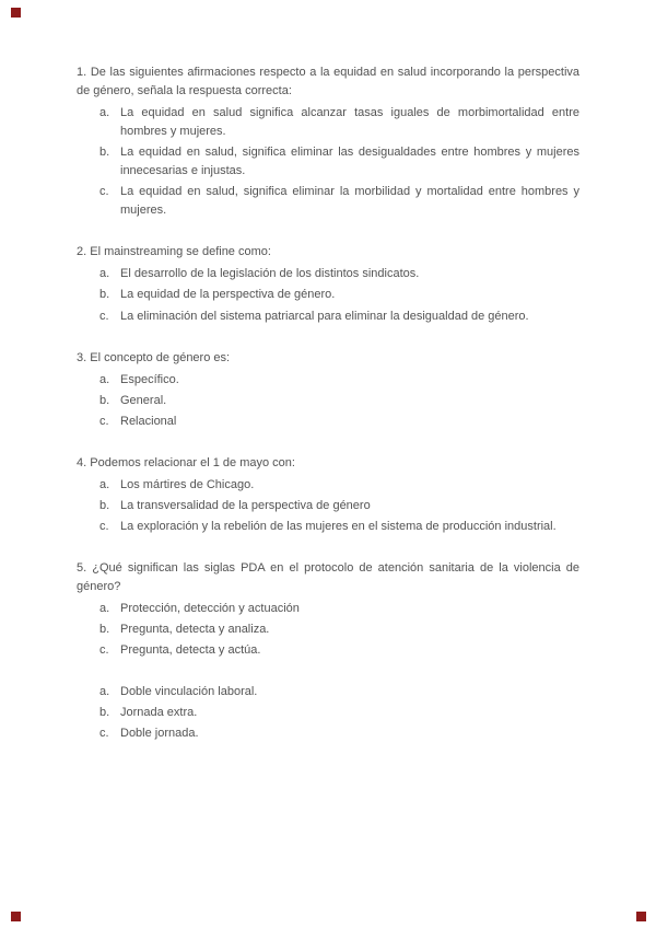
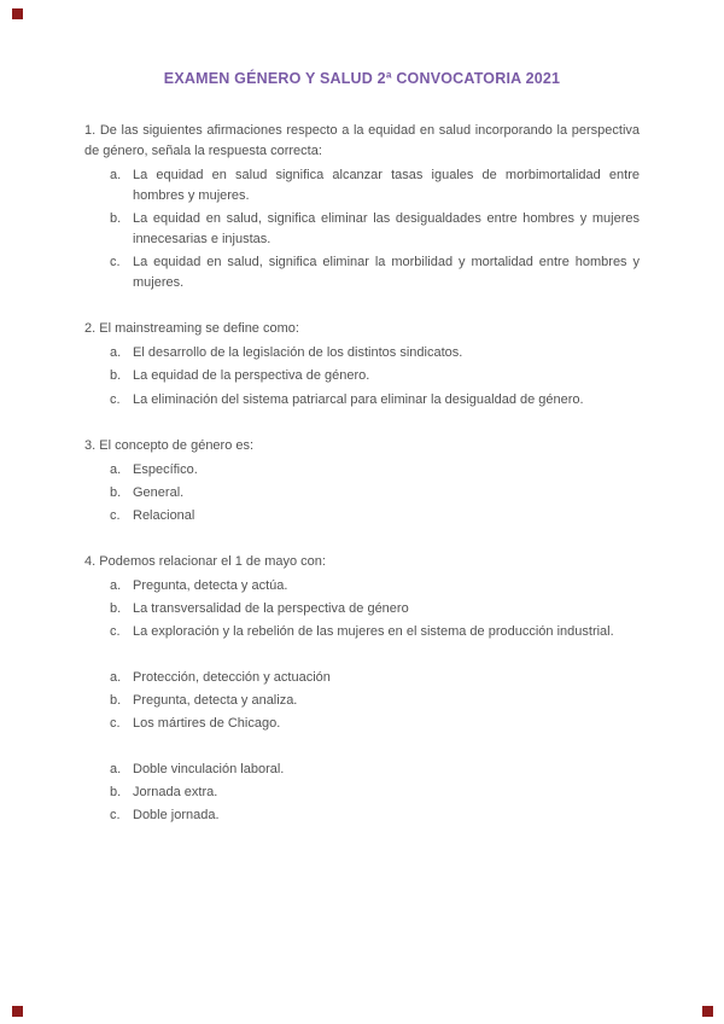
+ EXAMEN GÉNERO Y SALUD 2ª CONVOCATORIA 2021
  1. De las siguientes afirmaciones respecto a la equidad en salud incorporando la perspectiva de género, señala la respuesta correcta:
  a.
  La equidad en salud significa alcanzar tasas iguales de morbimortalidad entre hombres y mujeres.
  b.
  La equidad en salud, significa eliminar las desigualdades entre hombres y mujeres innecesarias e injustas.
  c.
  La equidad en salud, significa eliminar la morbilidad y mortalidad entre hombres y mujeres.
  2. El mainstreaming se define como:
  a.
  El desarrollo de la legislación de los distintos sindicatos.
  b.
  La equidad de la perspectiva de género.
  c.
  La eliminación del sistema patriarcal para eliminar la desigualdad de género.
  3. El concepto de género es:
  a.
  Específico.
  b.
  General.
  c.
  Relacional
  4. Podemos relacionar el 1 de mayo con:
  a.
- Los mártires de Chicago.
+ Pregunta, detecta y actúa.
  b.
  La transversalidad de la perspectiva de género
  c.
  La exploración y la rebelión de las mujeres en el sistema de producción industrial.
- 5. ¿Qué significan las siglas PDA en el protocolo de atención sanitaria de la violencia de género?
  a.
  Protección, detección y actuación
  b.
  Pregunta, detecta y analiza.
  c.
- Pregunta, detecta y actúa.
+ Los mártires de Chicago.
  a.
  Doble vinculación laboral.
  b.
  Jornada extra.
  c.
  Doble jornada.
